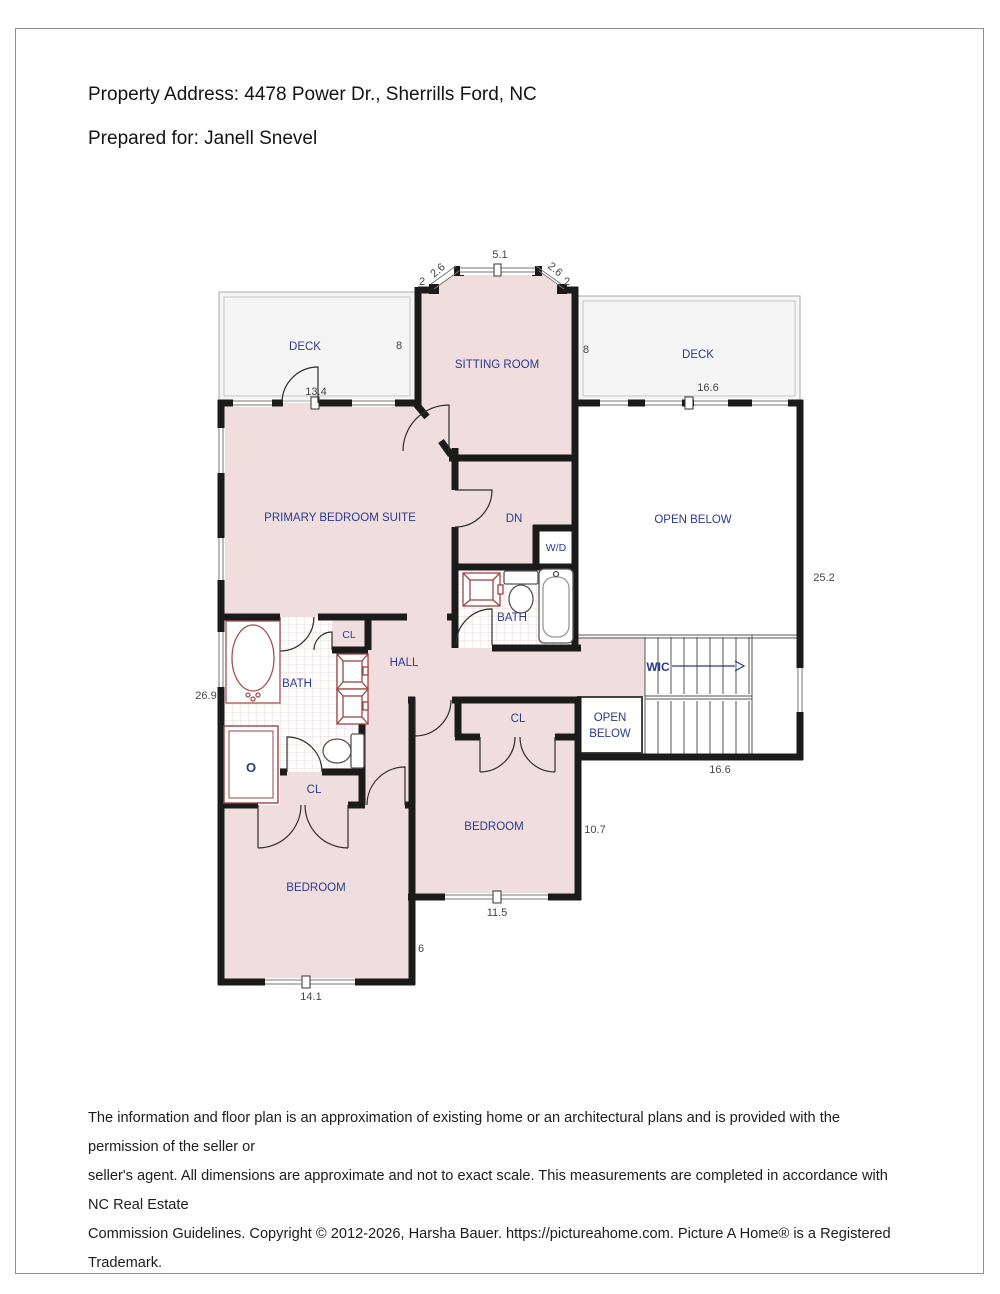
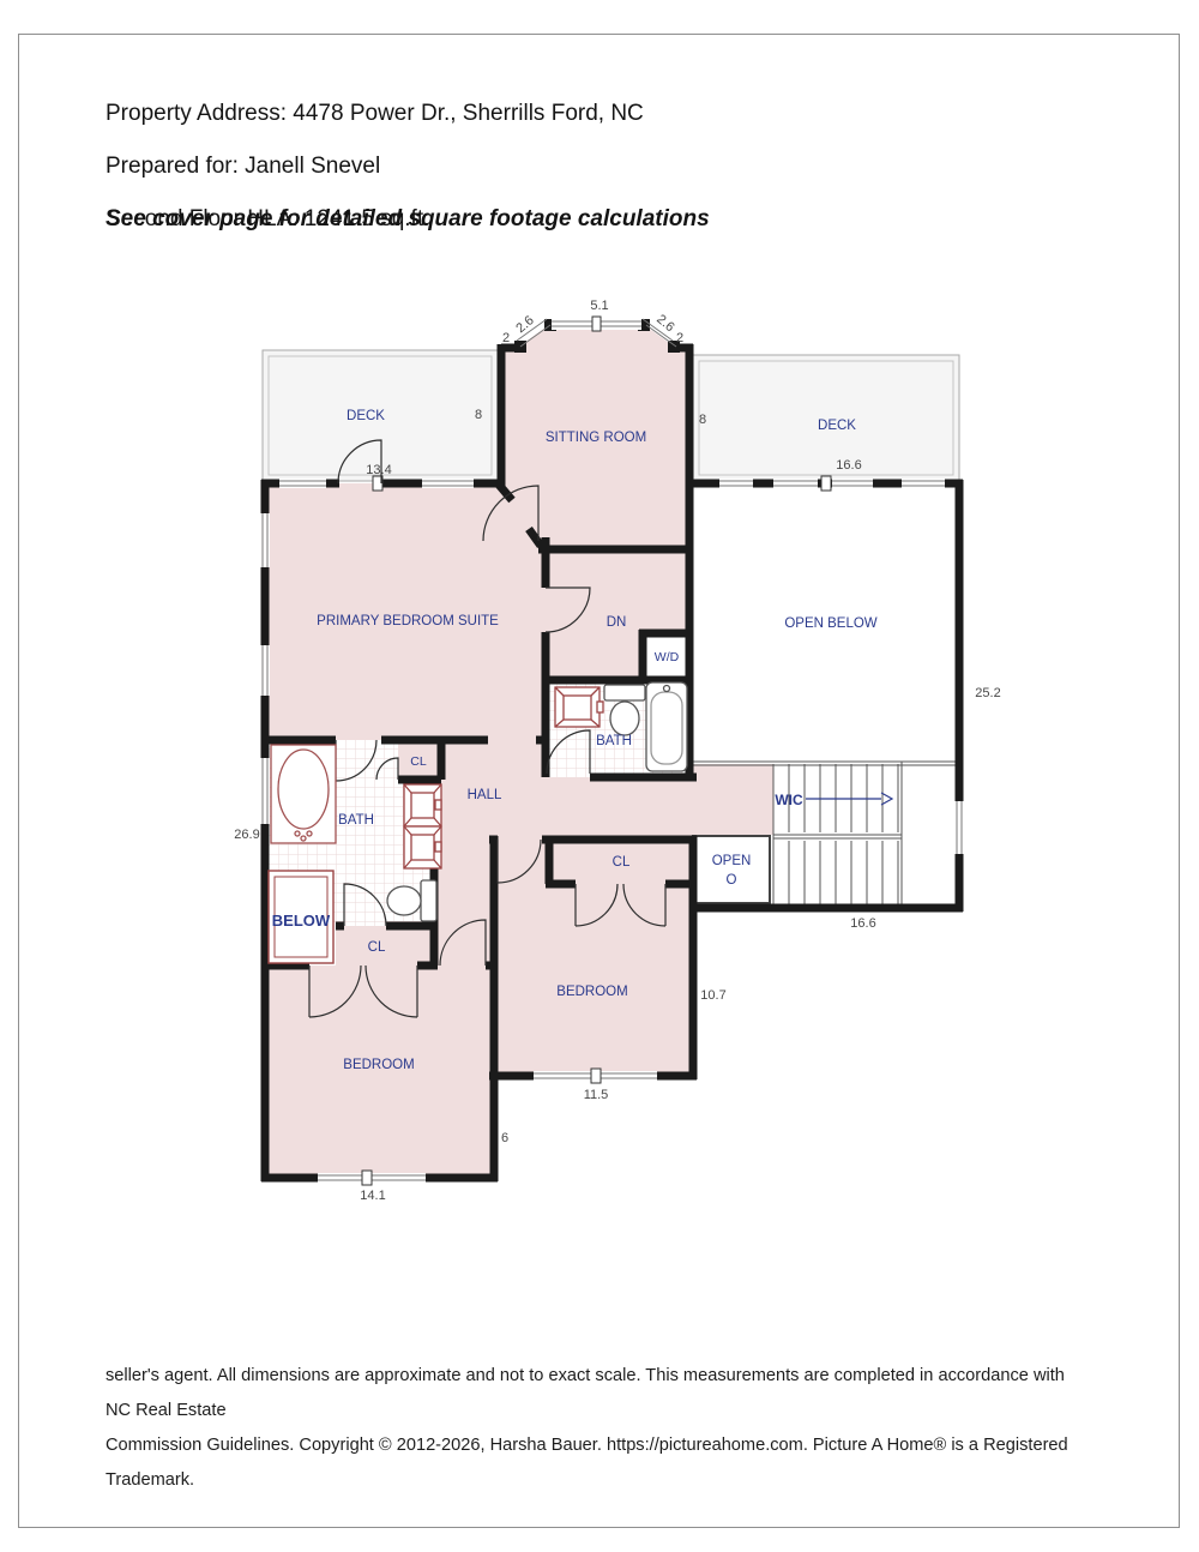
  Property Address: 4478 Power Dr., Sherrills Ford, NC
  Prepared for: Janell Snevel
+ Second Floor HLA: 1241.5 sq.ft.
+ See cover page for detailed square footage calculations
  DECK
  SITTING ROOM
  DECK
  PRIMARY BEDROOM SUITE
  DN
  W/D
  OPEN BELOW
  BATH
  HALL
  CL
  BATH
  WIC
  OPEN
- BELOW
+ O
  CL
  CL
  BEDROOM
  BEDROOM
- O
+ BELOW
  5.1
  2
  2
  8
  8
  13.4
  16.6
  25.2
  26.9
  16.6
  10.7
  11.5
  6
  14.1
- The information and floor plan is an approximation of existing home or an architectural plans and is provided with the permission of the seller or
  seller's agent. All dimensions are approximate and not to exact scale. This measurements are completed in accordance with NC Real Estate
  Commission Guidelines. Copyright © 2012-2026, Harsha Bauer. https://pictureahome.com. Picture A Home® is a Registered Trademark.
